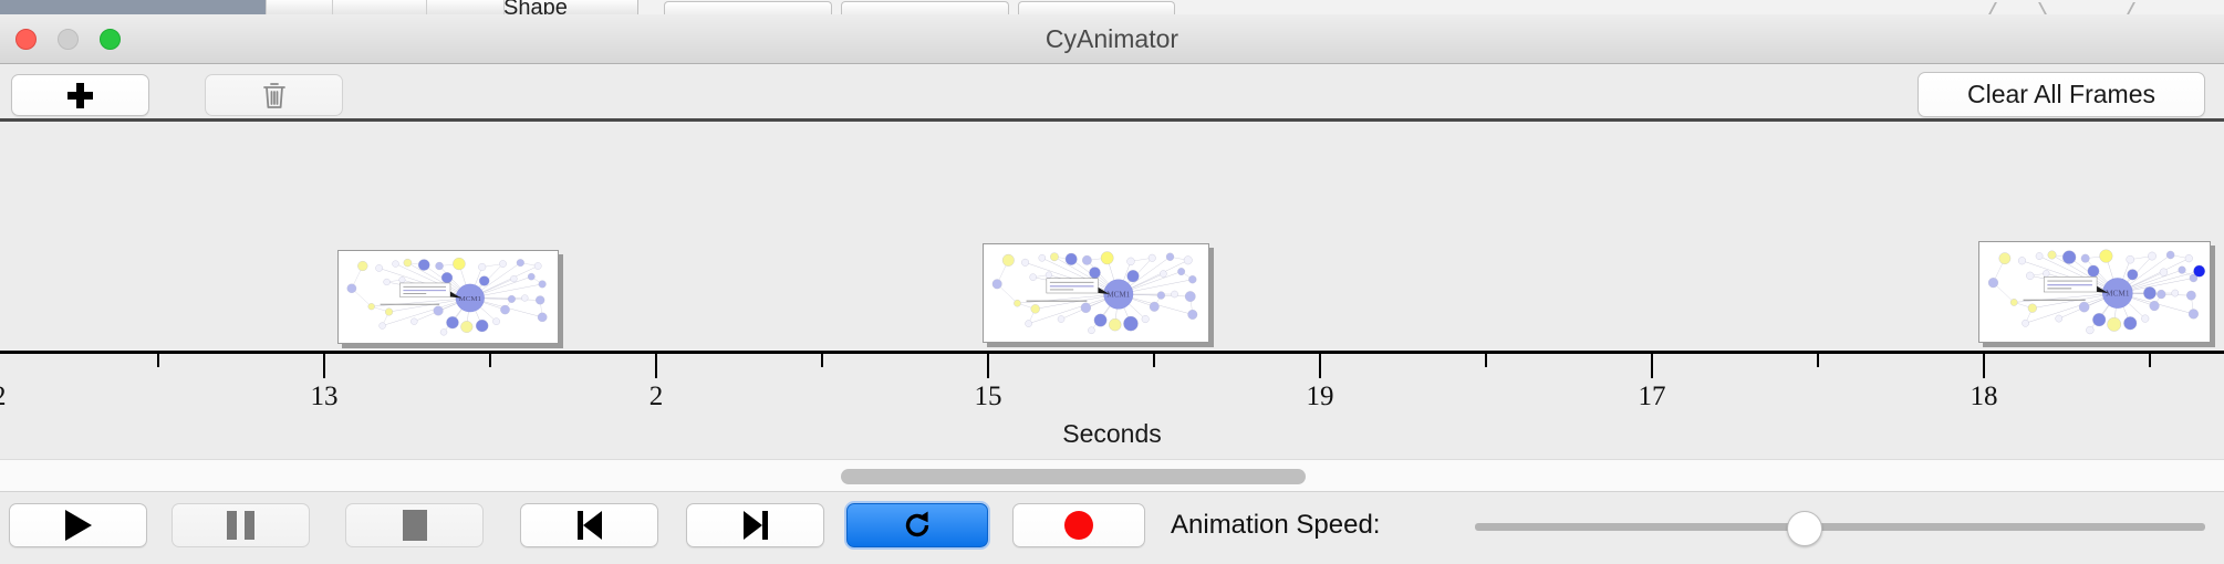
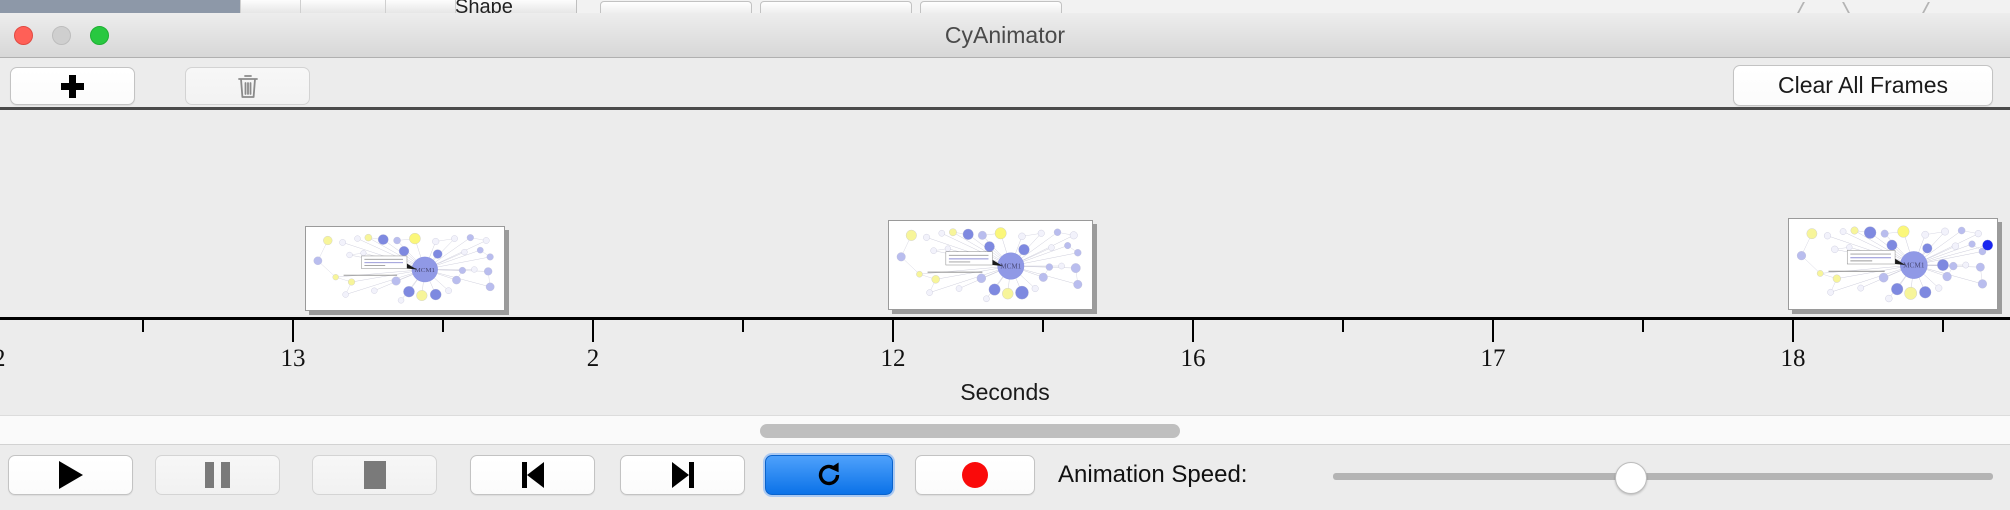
  Shape
  CyAnimator
  Clear All Frames
  MCM1
  MCM1
  Seconds
  13
  2
- 15
+ 12
- 19
+ 16
  17
  18
  Animation Speed:
